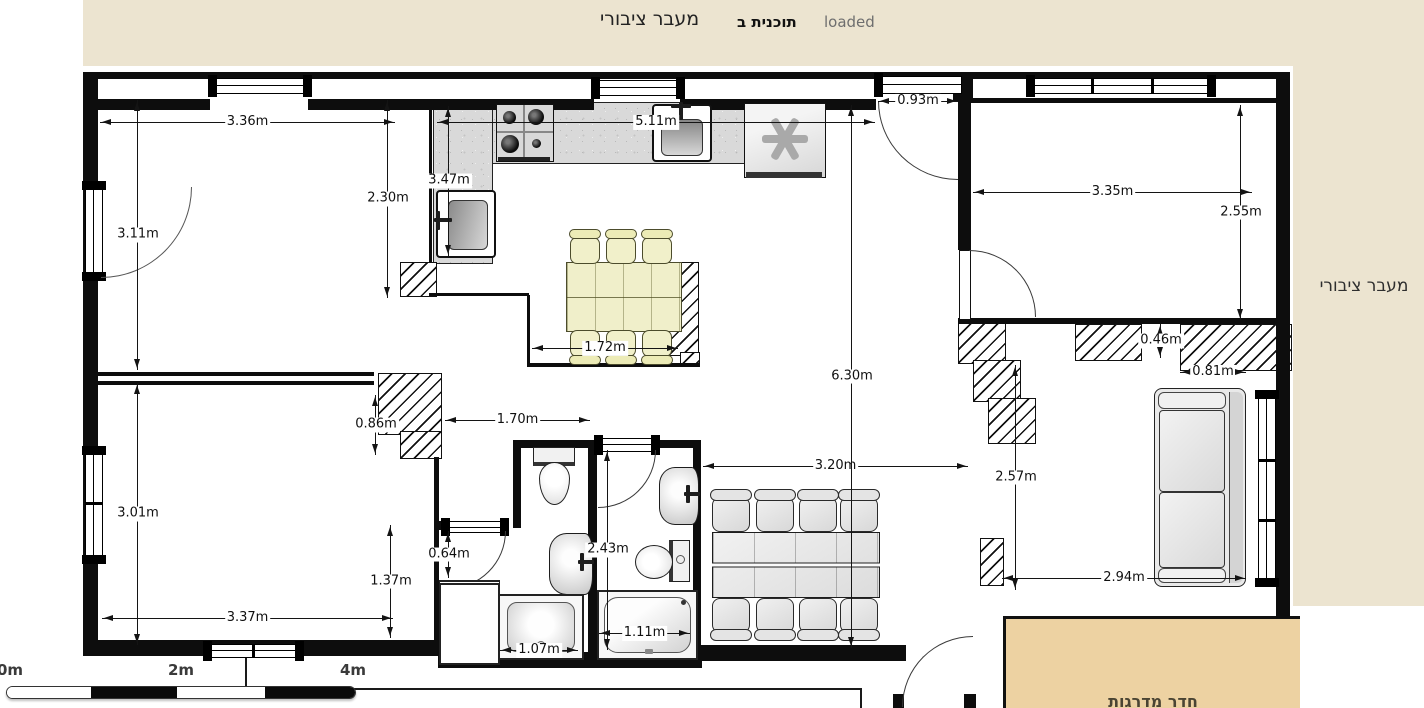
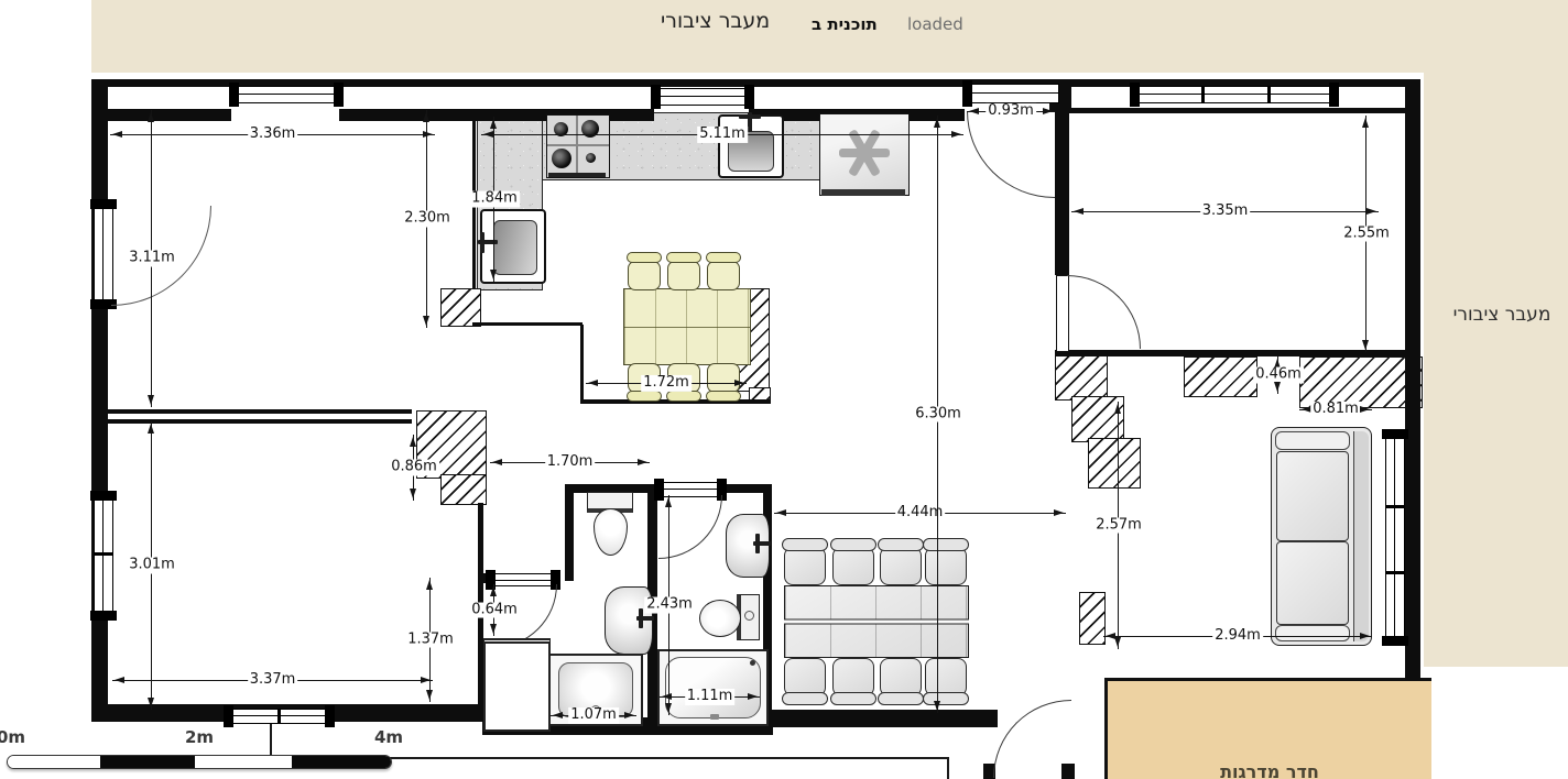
  מעבר ציבורי
  תוכנית ב
  loaded
  חדר מדרגות
  מעבר ציבורי
  3.36m
  5.11m
  0.93m
  3.35m
  1.72m
  1.70m
- 3.20m
+ 4.44m
  0.81m
  3.37m
  1.07m
  1.11m
  2.94m
  3.11m
  2.30m
- 3.47m
+ 1.84m
  2.55m
  6.30m
  0.46m
  0.86m
  2.57m
  3.01m
  0.64m
  2.43m
  1.37m
  0m
  2m
  4m
